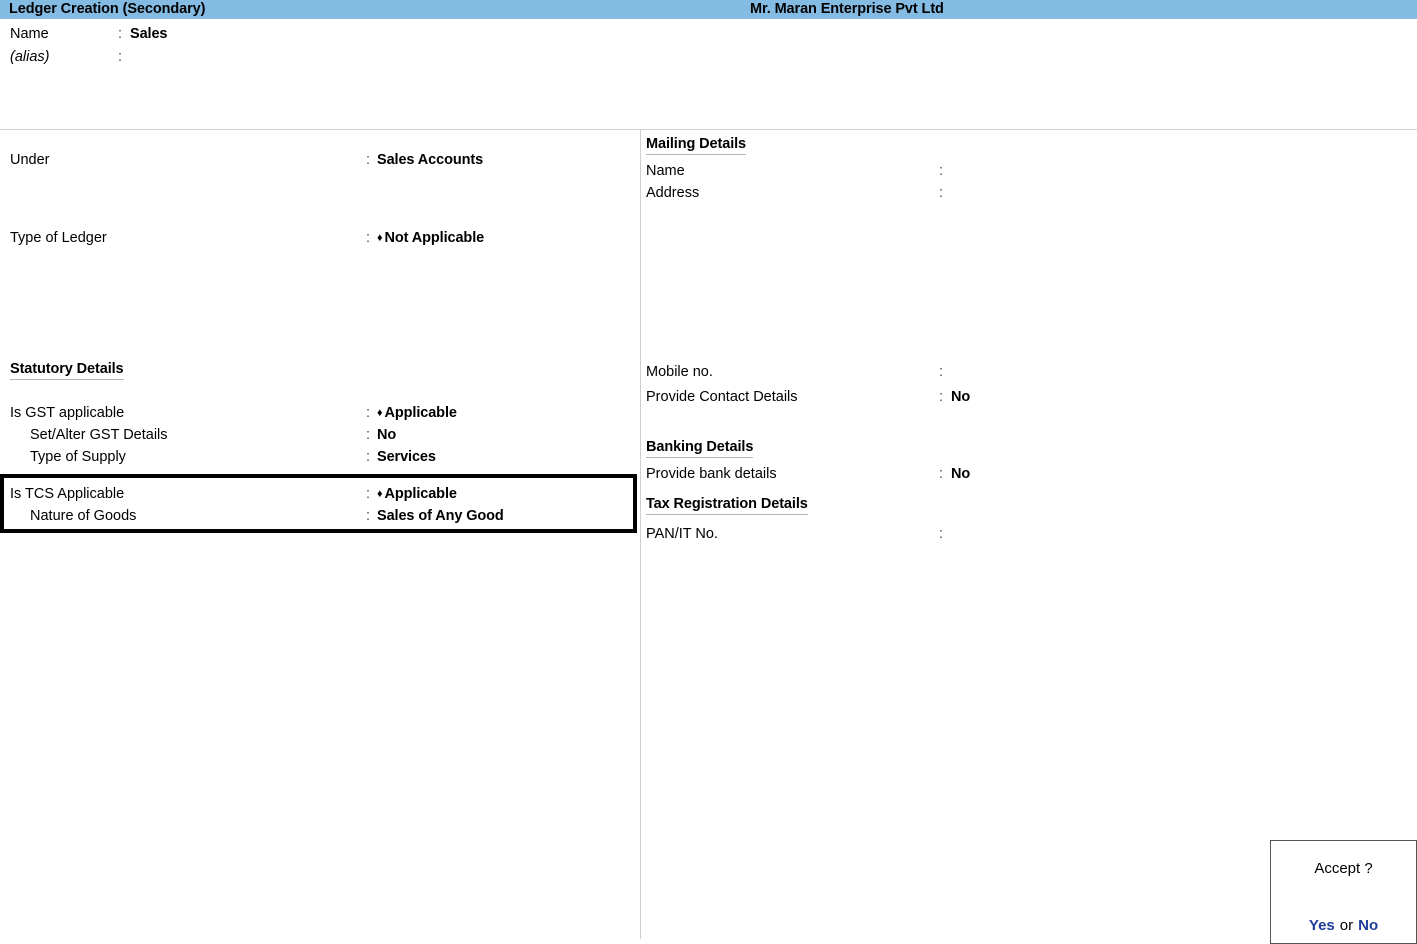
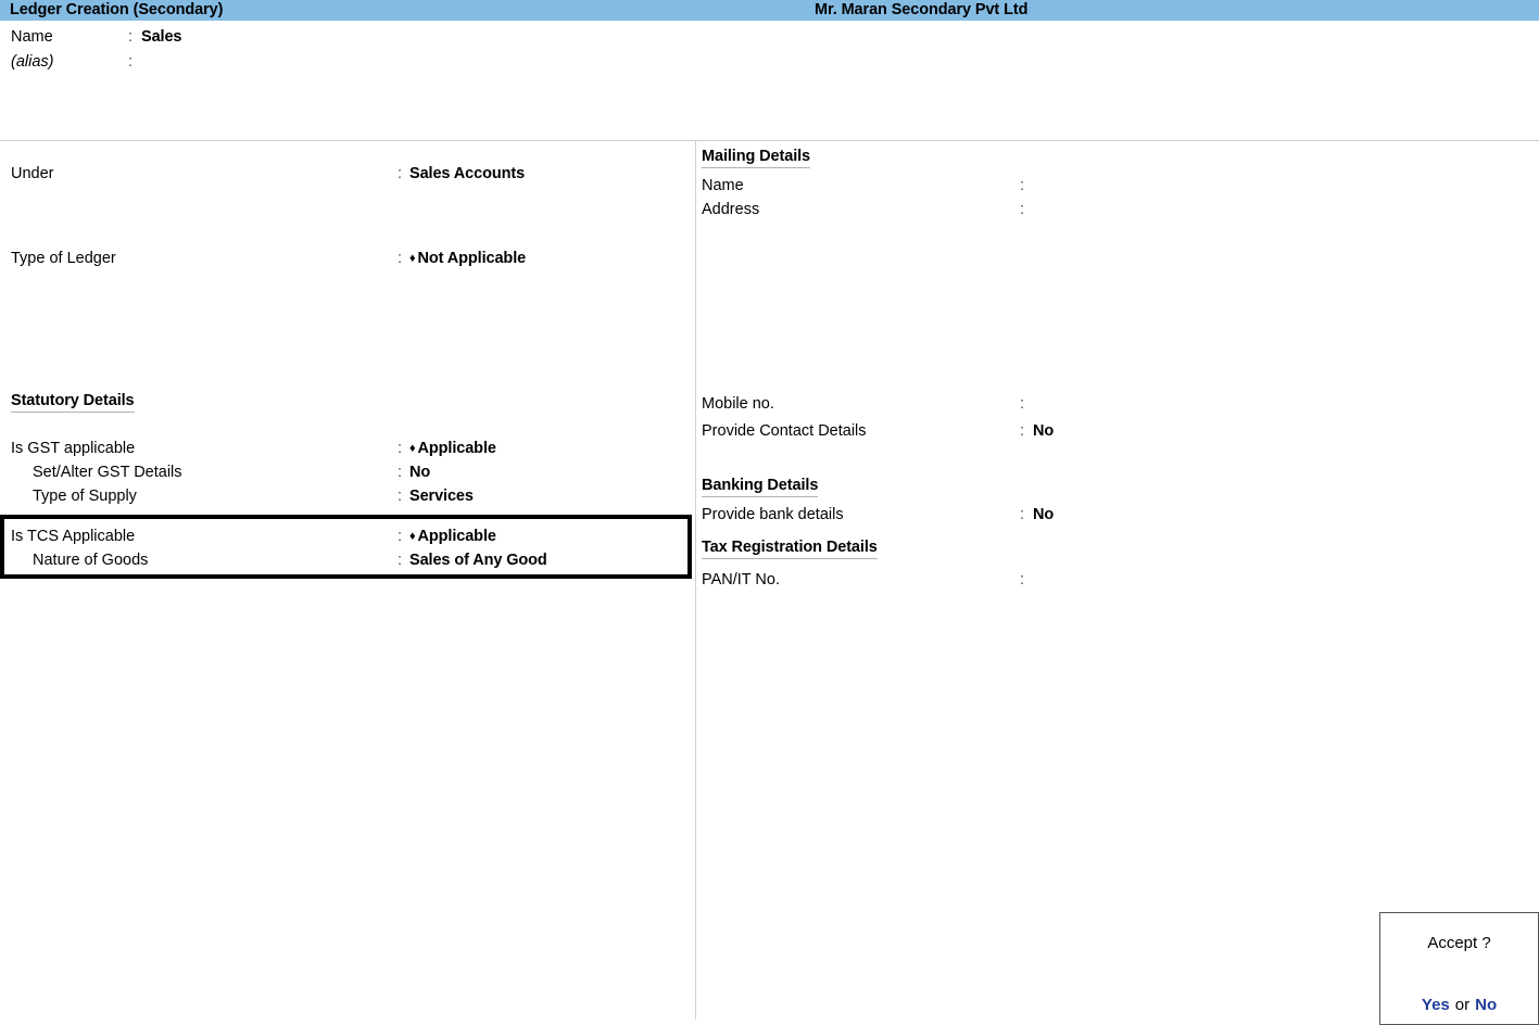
  Ledger Creation (Secondary)
- Mr. Maran Enterprise Pvt Ltd
+ Mr. Maran Secondary Pvt Ltd
  Name
  :
  Sales
  (alias)
  :
  Under
  :
  Sales Accounts
  Type of Ledger
  :
  ♦ Not Applicable
  Statutory Details
  Is GST applicable
  :
  ♦ Applicable
  Set/Alter GST Details
  :
  No
  Type of Supply
  :
  Services
  Is TCS Applicable
  :
  ♦ Applicable
  Nature of Goods
  :
  Sales of Any Good
  Mailing Details
  Name
  :
  Address
  :
  Mobile no.
  :
  Provide Contact Details
  :
  No
  Banking Details
  Provide bank details
  :
  No
  Tax Registration Details
  PAN/IT No.
  :
  Accept ?
  Yes or No
